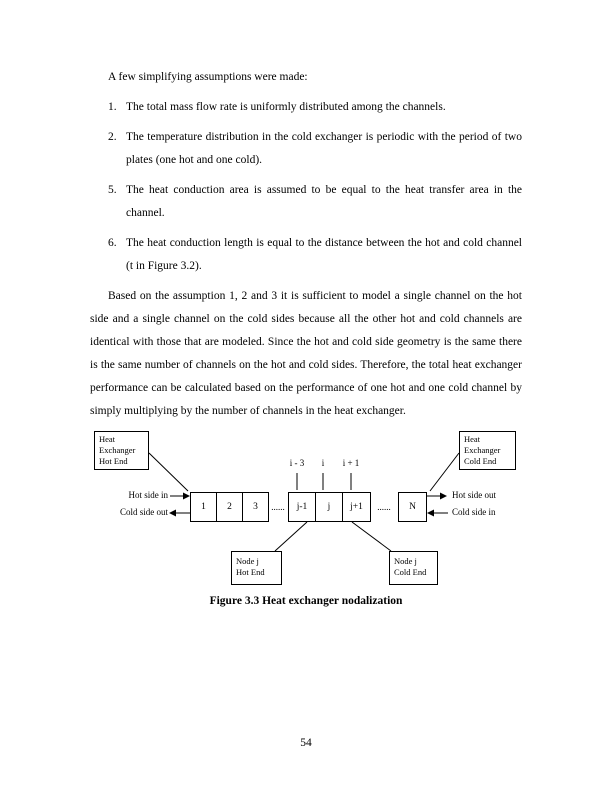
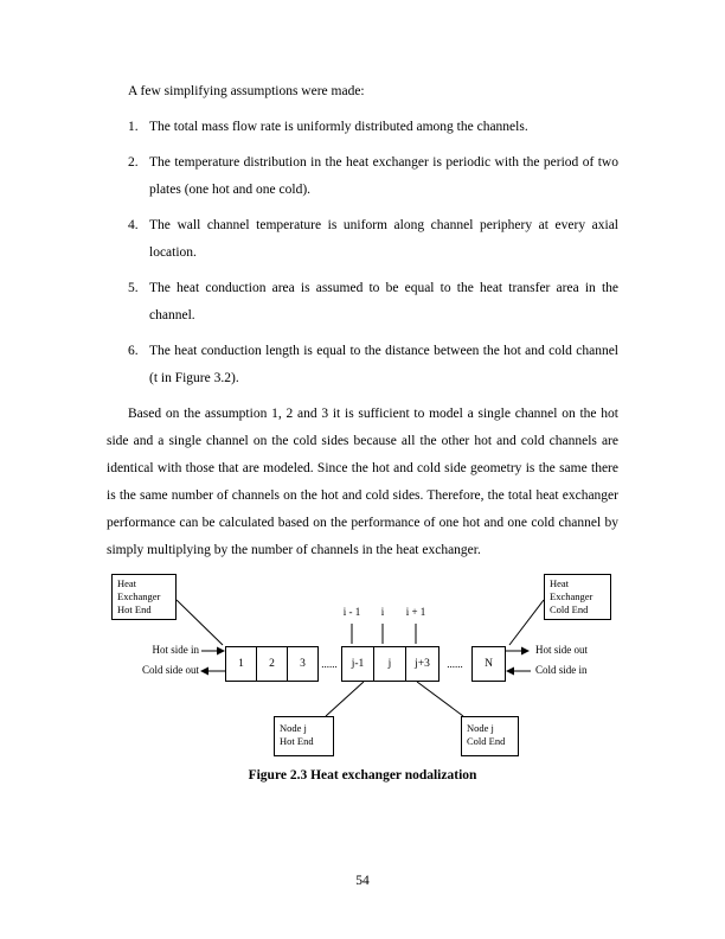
  A few simplifying assumptions were made:
  1.
  The total mass flow rate is uniformly distributed among the channels.
  2.
- The temperature distribution in the cold exchanger is periodic with the period of two plates (one hot and one cold).
+ The temperature distribution in the heat exchanger is periodic with the period of two plates (one hot and one cold).
+ 4.
+ The wall channel temperature is uniform along channel periphery at every axial location.
  5.
  The heat conduction area is assumed to be equal to the heat transfer area in the channel.
  6.
  The heat conduction length is equal to the distance between the hot and cold channel (t in Figure 3.2).
  Based on the assumption 1, 2 and 3 it is sufficient to model a single channel on the hot side and a single channel on the cold sides because all the other hot and cold channels are identical with those that are modeled. Since the hot and cold side geometry is the same there is the same number of channels on the hot and cold sides. Therefore, the total heat exchanger performance can be calculated based on the performance of one hot and one cold channel by simply multiplying by the number of channels in the heat exchanger.
  Heat
  Exchanger
  Hot End
  Heat
  Exchanger
  Cold End
- i - 3
+ i - 1
  i
  i + 1
  1
  2
  3
  ......
  j-1
  j
- j+1
+ j+3
  ......
  N
  Hot side in
  Cold side out
  Hot side out
  Cold side in
  Node j
  Hot End
  Node j
  Cold End
- Figure 3.3 Heat exchanger nodalization
+ Figure 2.3 Heat exchanger nodalization
  54
